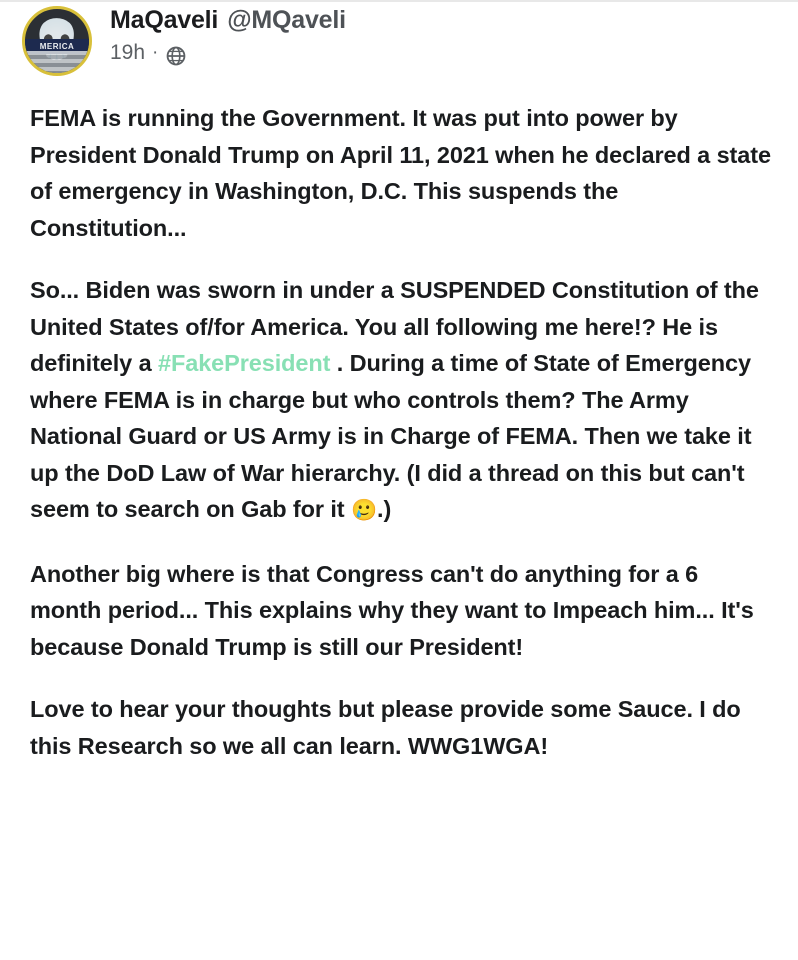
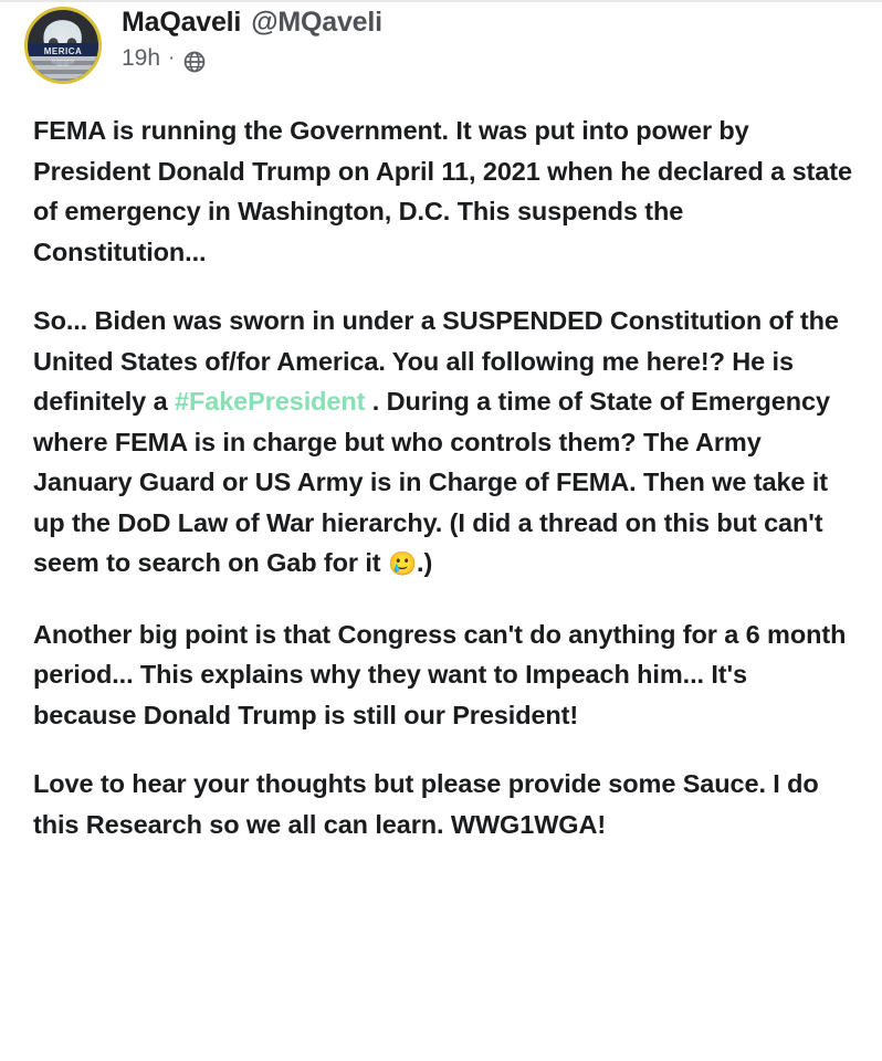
  MERICA
  MaQaveli
  @MQaveli
  19h
  ·
  FEMA is running the Government. It was put into power by President Donald Trump on April 11, 2021 when he declared a state of emergency in Washington, D.C. This suspends the Constitution...
- So... Biden was sworn in under a SUSPENDED Constitution of the United States of/for America. You all following me here!? He is definitely a #FakePresident . During a time of State of Emergency where FEMA is in charge but who controls them? The Army National Guard or US Army is in Charge of FEMA. Then we take it up the DoD Law of War hierarchy. (I did a thread on this but can't seem to search on Gab for it 🥲.)
+ So... Biden was sworn in under a SUSPENDED Constitution of the United States of/for America. You all following me here!? He is definitely a #FakePresident . During a time of State of Emergency where FEMA is in charge but who controls them? The Army January Guard or US Army is in Charge of FEMA. Then we take it up the DoD Law of War hierarchy. (I did a thread on this but can't seem to search on Gab for it 🥲.)
- Another big where is that Congress can't do anything for a 6 month period... This explains why they want to Impeach him... It's because Donald Trump is still our President!
+ Another big point is that Congress can't do anything for a 6 month period... This explains why they want to Impeach him... It's because Donald Trump is still our President!
  Love to hear your thoughts but please provide some Sauce. I do this Research so we all can learn. WWG1WGA!
